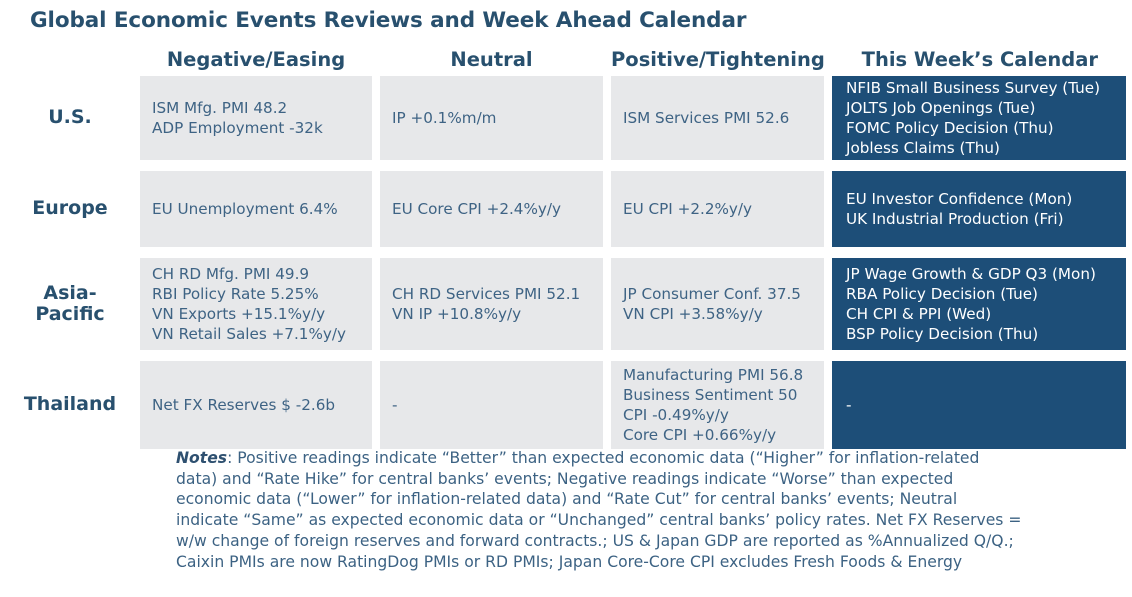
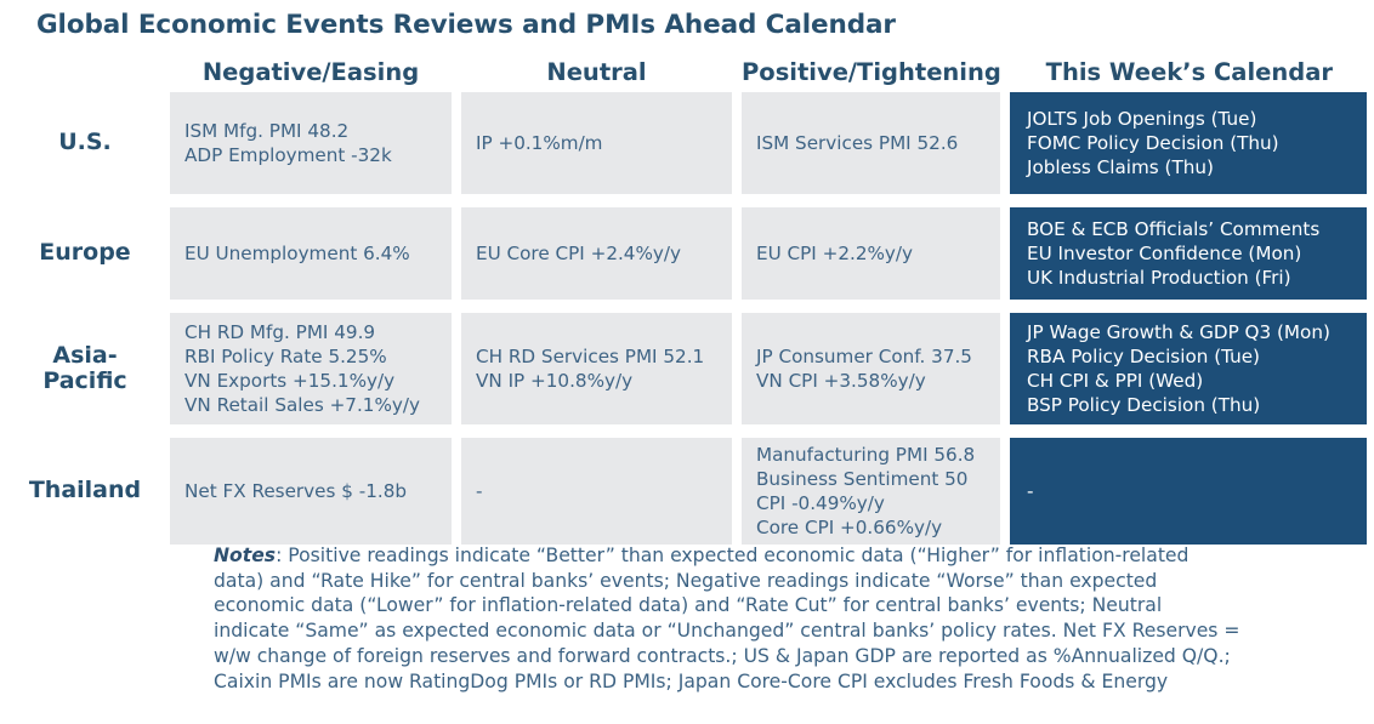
- Global Economic Events Reviews and Week Ahead Calendar
+ Global Economic Events Reviews and PMIs Ahead Calendar
  Negative/Easing
  Neutral
  Positive/Tightening
  This Week’s Calendar
  U.S.
  ISM Mfg. PMI 48.2
  ADP Employment -32k
  IP +0.1%m/m
  ISM Services PMI 52.6
- NFIB Small Business Survey (Tue)
  JOLTS Job Openings (Tue)
  FOMC Policy Decision (Thu)
  Jobless Claims (Thu)
  Europe
  EU Unemployment 6.4%
  EU Core CPI +2.4%y/y
  EU CPI +2.2%y/y
+ BOE & ECB Officials’ Comments
  EU Investor Confidence (Mon)
  UK Industrial Production (Fri)
  Asia- Pacific
  CH RD Mfg. PMI 49.9
  RBI Policy Rate 5.25%
  VN Exports +15.1%y/y
  VN Retail Sales +7.1%y/y
  CH RD Services PMI 52.1
  VN IP +10.8%y/y
  JP Consumer Conf. 37.5
  VN CPI +3.58%y/y
  JP Wage Growth & GDP Q3 (Mon)
  RBA Policy Decision (Tue)
  CH CPI & PPI (Wed)
  BSP Policy Decision (Thu)
  Thailand
- Net FX Reserves $ -2.6b
+ Net FX Reserves $ -1.8b
  -
  Manufacturing PMI 56.8
  Business Sentiment 50
  CPI -0.49%y/y
  Core CPI +0.66%y/y
  -
  Notes: Positive readings indicate “Better” than expected economic data (“Higher” for inflation-related
  data) and “Rate Hike” for central banks’ events; Negative readings indicate “Worse” than expected
  economic data (“Lower” for inflation-related data) and “Rate Cut” for central banks’ events; Neutral
  indicate “Same” as expected economic data or “Unchanged” central banks’ policy rates. Net FX Reserves =
  w/w change of foreign reserves and forward contracts.; US & Japan GDP are reported as %Annualized Q/Q.;
  Caixin PMIs are now RatingDog PMIs or RD PMIs; Japan Core-Core CPI excludes Fresh Foods & Energy
